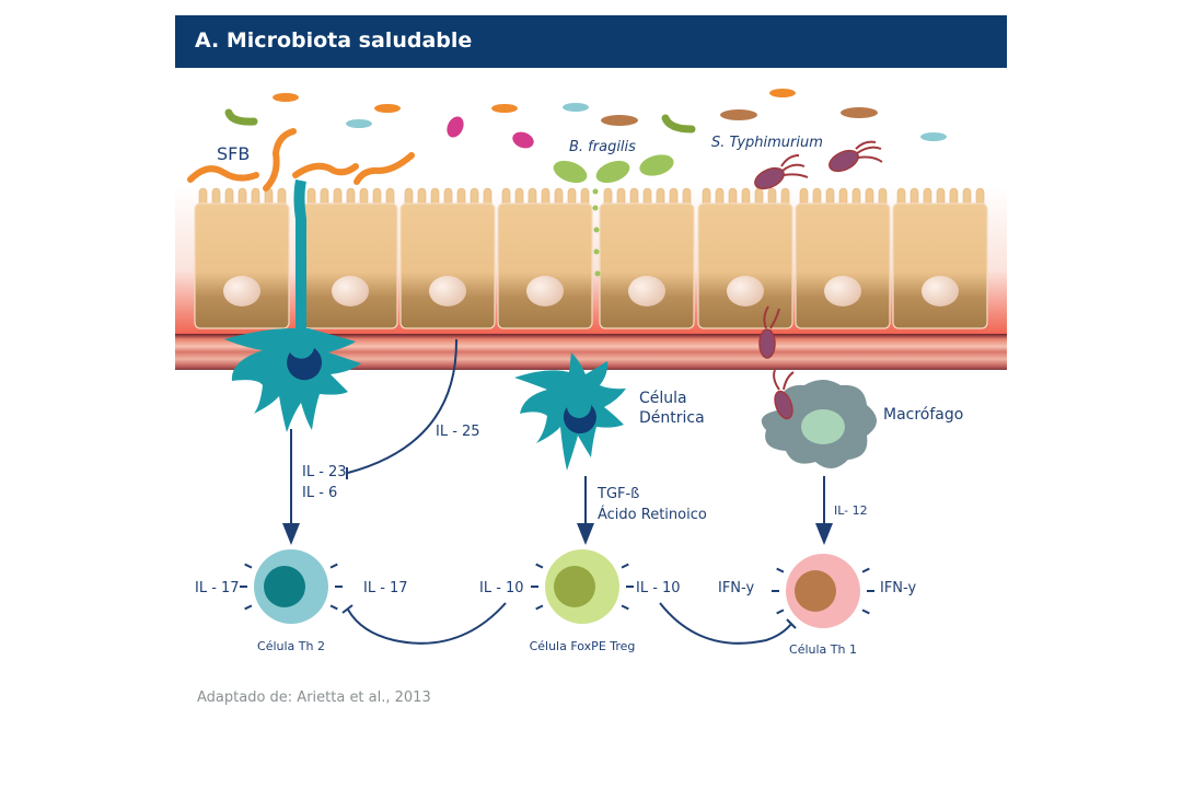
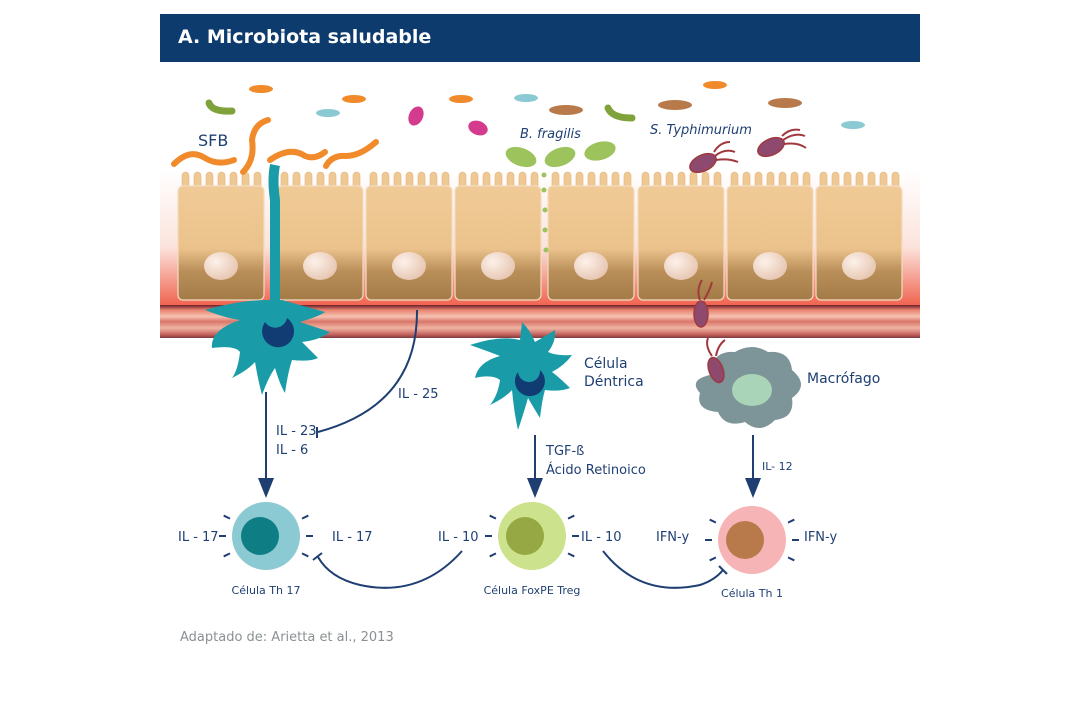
  A. Microbiota saludable
  SFB
  B. fragilis
  S. Typhimurium
  Célula
  Déntrica
  Macrófago
  IL - 25
  IL - 23
  IL - 6
  TGF-ß
  Ácido Retinoico
  IL- 12
  IL - 17
  IL - 17
  IL - 10
  IL - 10
  IFN-y
  IFN-y
- Célula Th 2
+ Célula Th 17
  Célula FoxPE Treg
  Célula Th 1
  Adaptado de: Arietta et al., 2013
